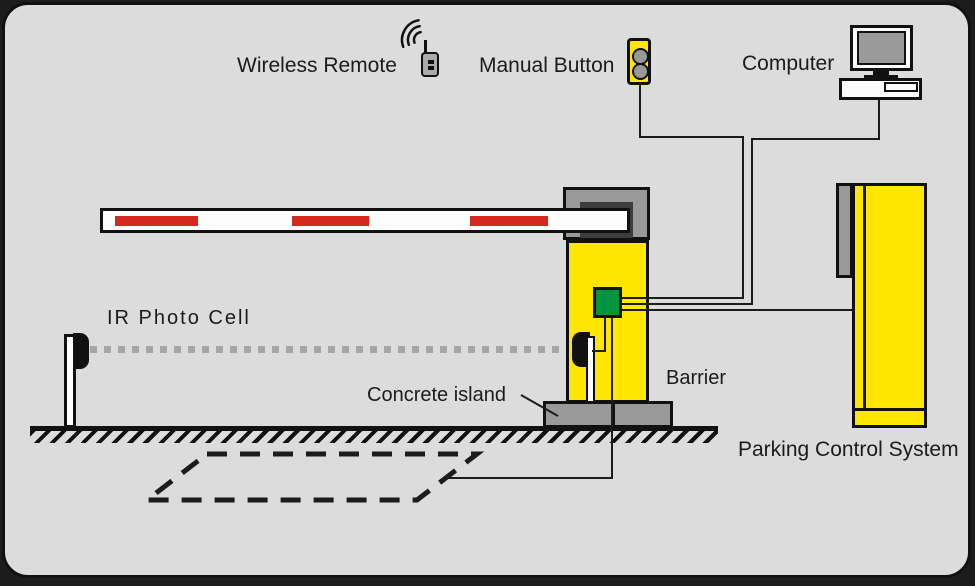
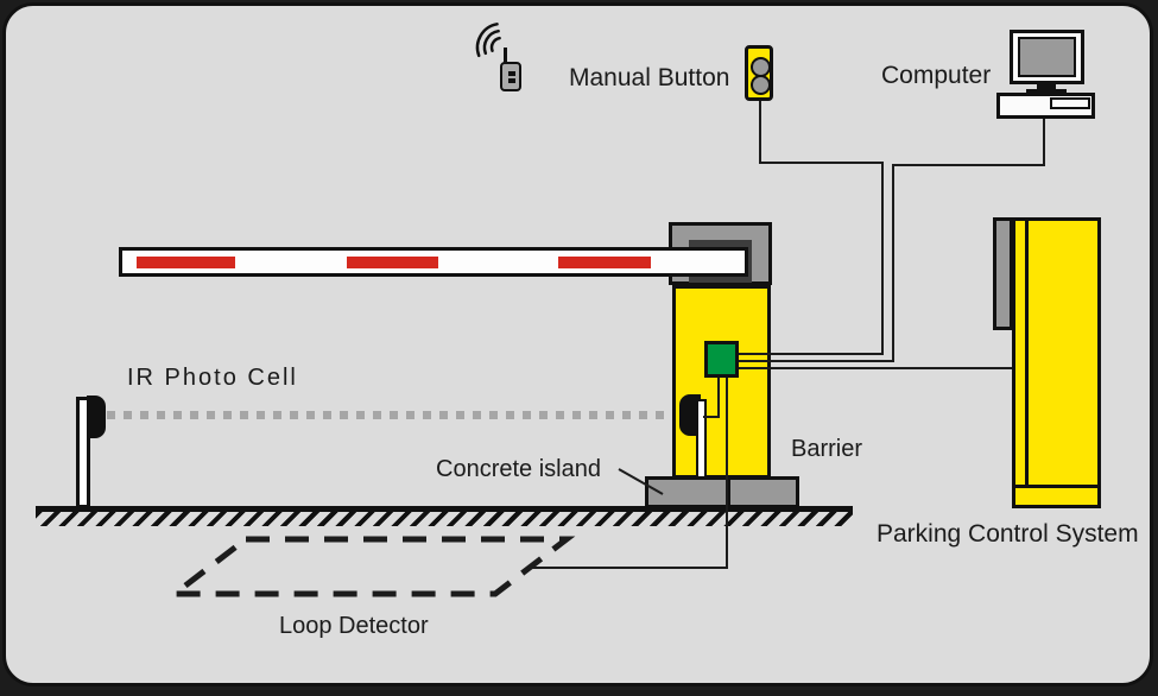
- Wireless Remote
  Manual Button
  Computer
  IR Photo Cell
  Concrete island
  Barrier
  Parking Control System
+ Loop Detector
